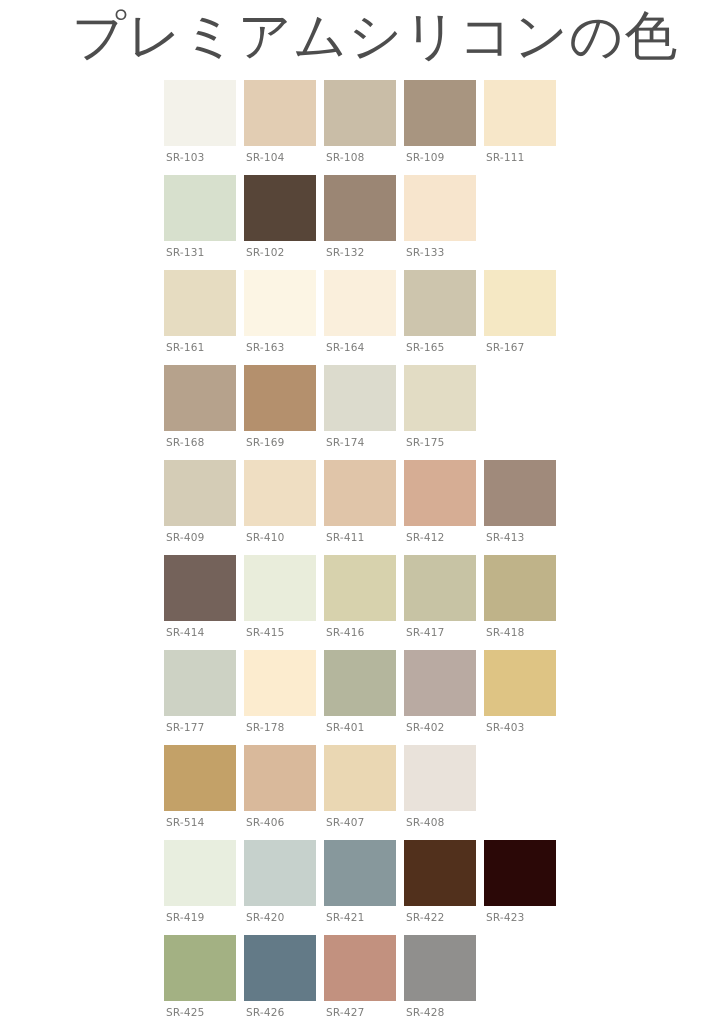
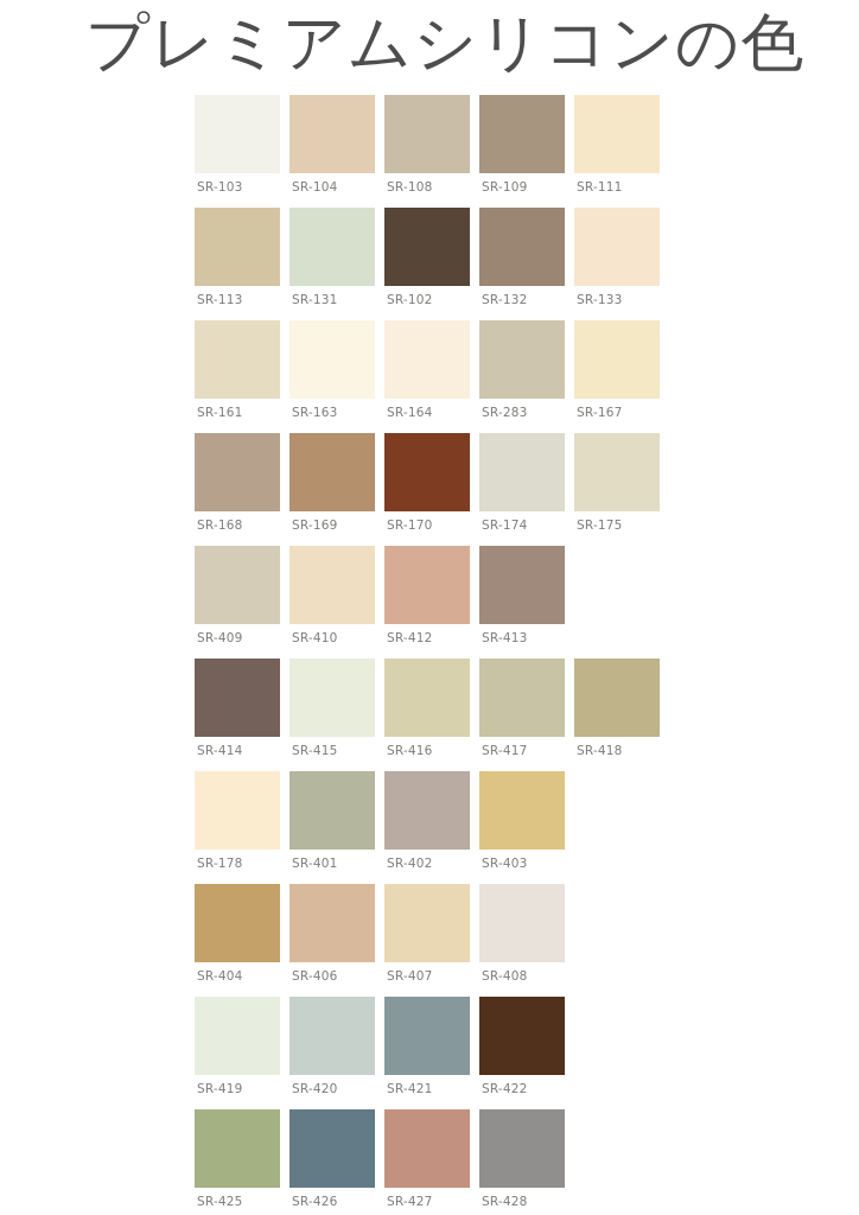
  プレミアムシリコンの色
  SR-103
  SR-104
  SR-108
  SR-109
  SR-111
+ SR-113
  SR-131
  SR-102
  SR-132
  SR-133
  SR-161
  SR-163
  SR-164
- SR-165
+ SR-283
  SR-167
  SR-168
  SR-169
+ SR-170
  SR-174
  SR-175
  SR-409
  SR-410
- SR-411
  SR-412
  SR-413
  SR-414
  SR-415
  SR-416
  SR-417
  SR-418
- SR-177
  SR-178
  SR-401
  SR-402
  SR-403
- SR-514
+ SR-404
  SR-406
  SR-407
  SR-408
  SR-419
  SR-420
  SR-421
  SR-422
- SR-423
  SR-425
  SR-426
  SR-427
  SR-428
